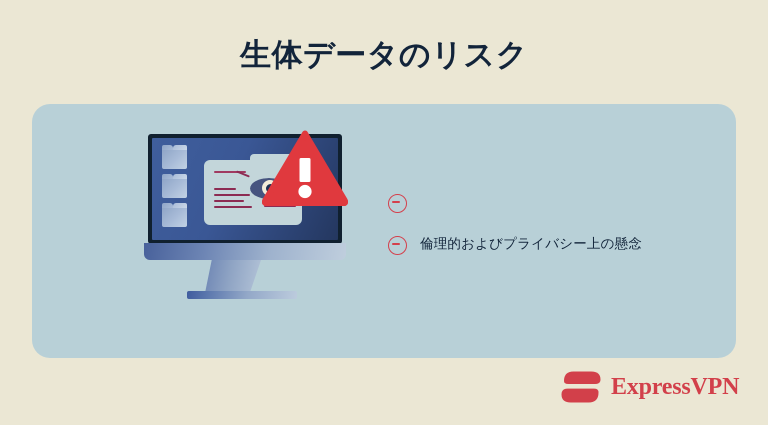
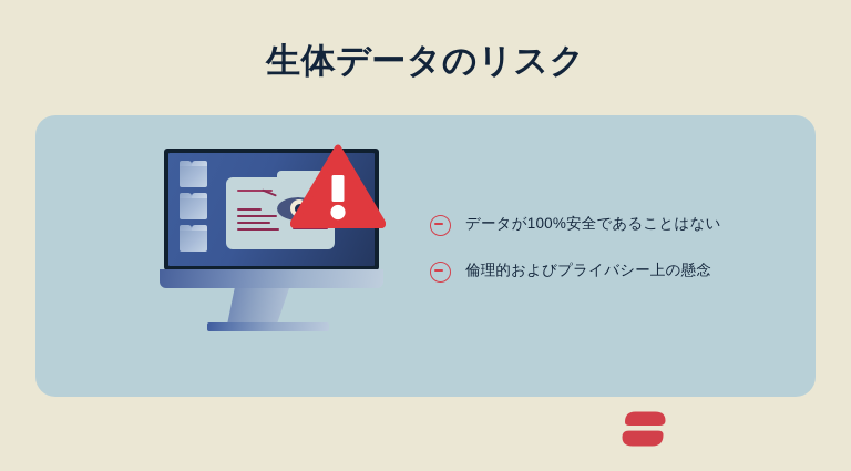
  生体データのリスク
+ データが100%安全であることはない
  倫理的およびプライバシー上の懸念
- ExpressVPN
